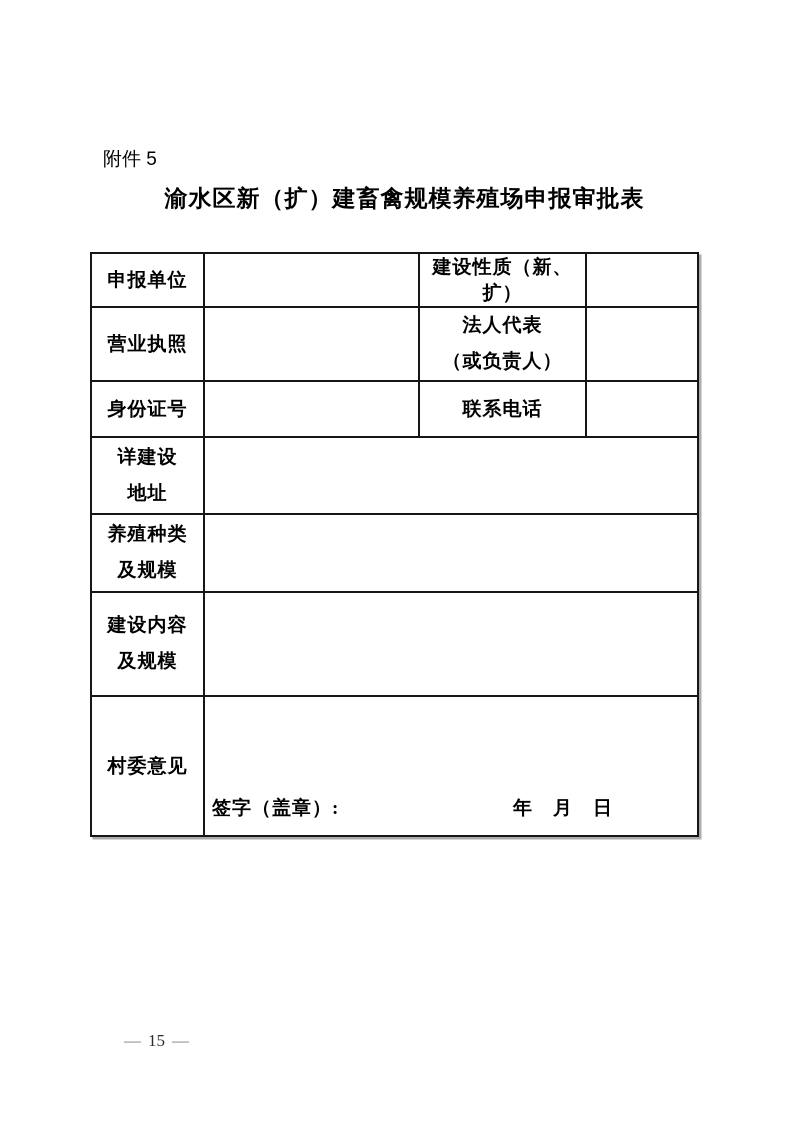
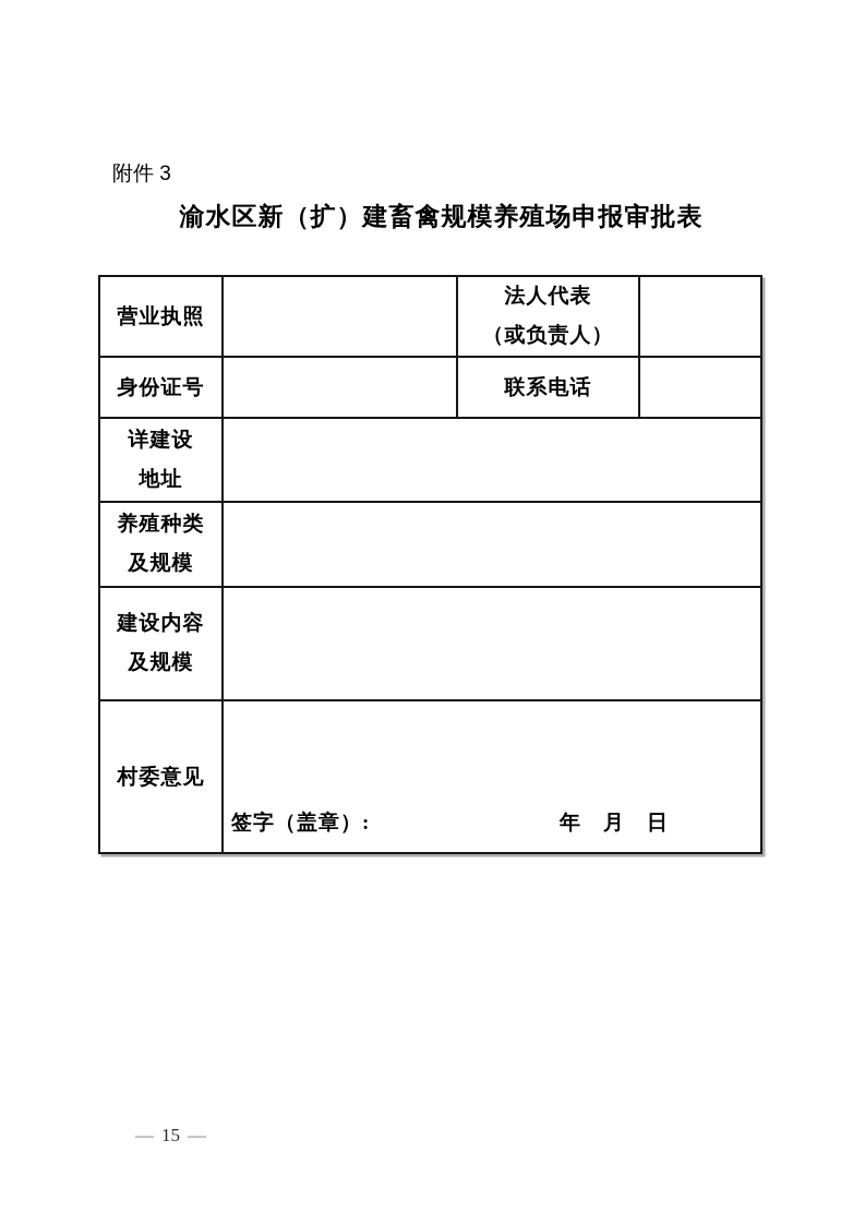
- 附件 5
+ 附件 3
  渝水区新（扩）建畜禽规模养殖场申报审批表
- 申报单位		建设性质（新、扩）
  营业执照		法人代表 （或负责人）
  身份证号		联系电话
  详建设 地址
  养殖种类 及规模
  建设内容 及规模
  村委意见	签字（盖章）: 年 月 日
  — 15 —
